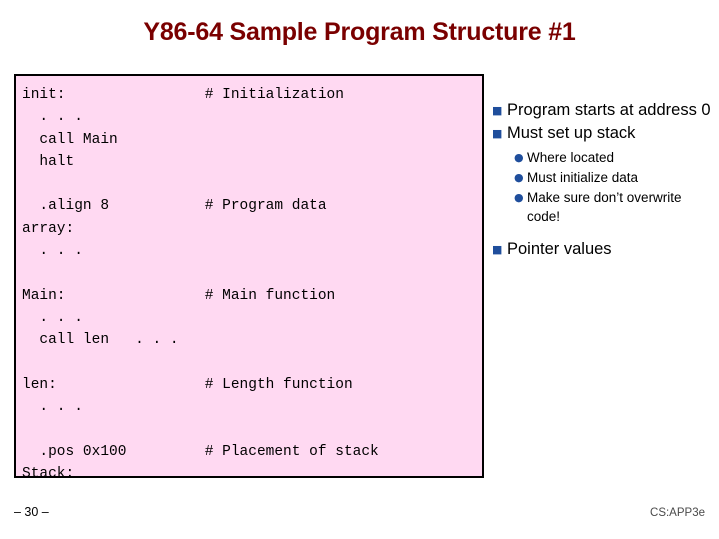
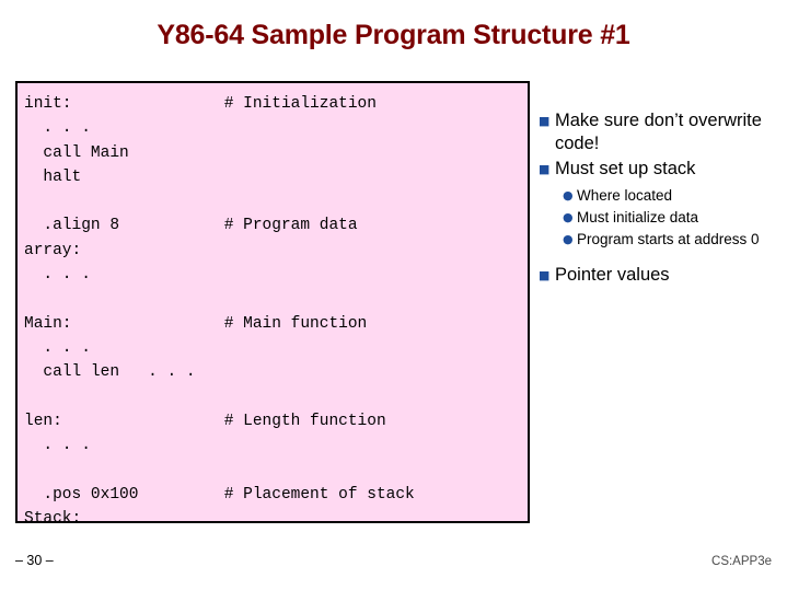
  Y86-64 Sample Program Structure #1
  init: # Initialization
  . . .
  call Main
  halt
  .align 8 # Program data
  array:
  . . .
  Main: # Main function
  . . .
  call len . . .
  len: # Length function
  . . .
  .pos 0x100 # Placement of stack
  Stack:
  ■
- Program starts at address 0
+ Make sure don’t overwrite code!
  ■
  Must set up stack
  ●
  Where located
  ●
  Must initialize data
  ●
- Make sure don’t overwrite code!
+ Program starts at address 0
  ■
  Pointer values
  – 30 –
  CS:APP3e
